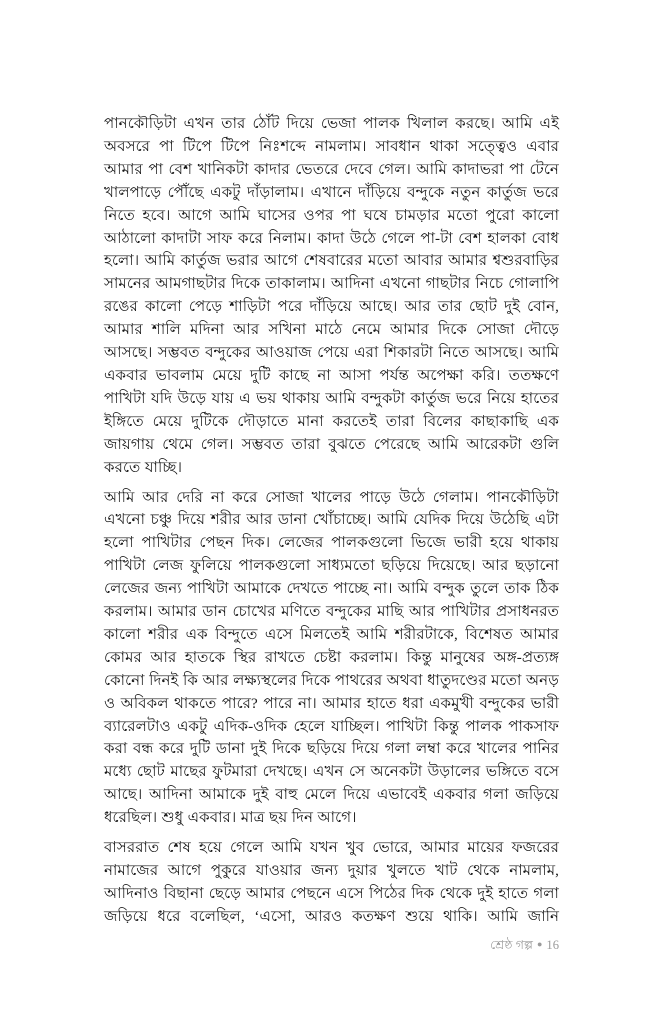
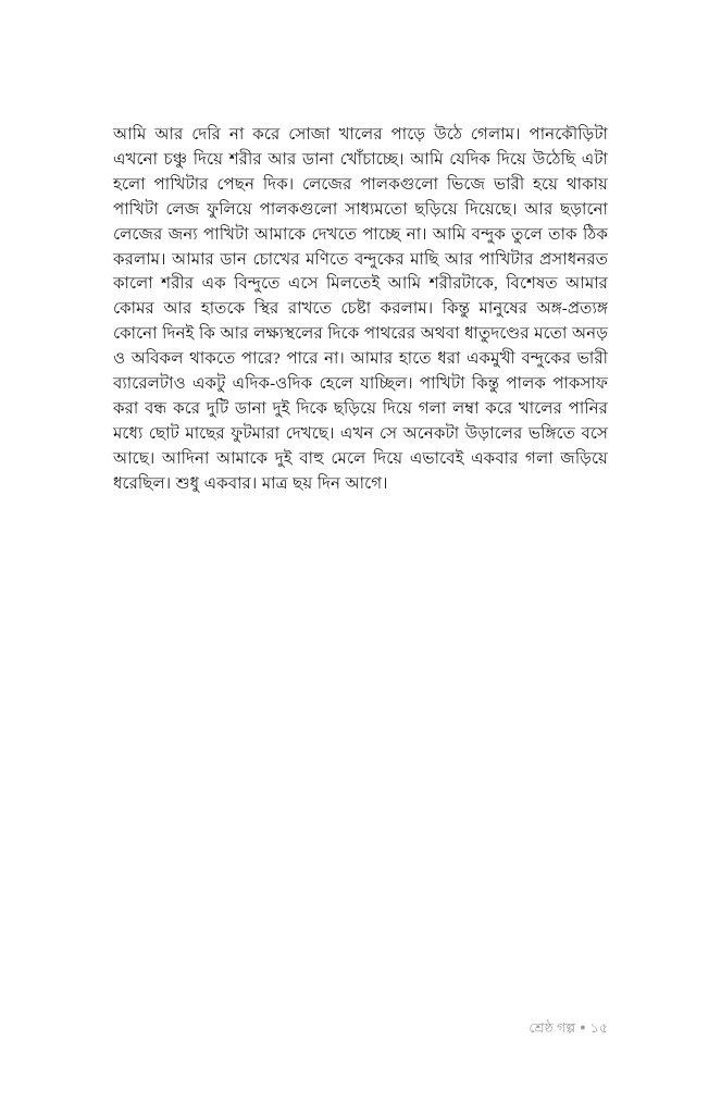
- পানকৌড়িটা এখন তার ঠোঁট দিয়ে ভেজা পালক খিলাল করছে। আমি এই অবসরে পা টিপে টিপে নিঃশব্দে নামলাম। সাবধান থাকা সত্ত্বেও এবার আমার পা বেশ খানিকটা কাদার ভেতরে দেবে গেল। আমি কাদাভরা পা টেনে খালপাড়ে পৌঁছে একটু দাঁড়ালাম। এখানে দাঁড়িয়ে বন্দুকে নতুন কার্তুজ ভরে নিতে হবে। আগে আমি ঘাসের ওপর পা ঘষে চামড়ার মতো পুরো কালো আঠালো কাদাটা সাফ করে নিলাম। কাদা উঠে গেলে পা-টা বেশ হালকা বোধ হলো। আমি কার্তুজ ভরার আগে শেষবারের মতো আবার আমার শ্বশুরবাড়ির সামনের আমগাছটার দিকে তাকালাম। আদিনা এখনো গাছটার নিচে গোলাপি রঙের কালো পেড়ে শাড়িটা পরে দাঁড়িয়ে আছে। আর তার ছোট দুই বোন, আমার শালি মদিনা আর সখিনা মাঠে নেমে আমার দিকে সোজা দৌড়ে আসছে। সম্ভবত বন্দুকের আওয়াজ পেয়ে এরা শিকারটা নিতে আসছে। আমি একবার ভাবলাম মেয়ে দুটি কাছে না আসা পর্যন্ত অপেক্ষা করি। ততক্ষণে পাখিটা যদি উড়ে যায় এ ভয় থাকায় আমি বন্দুকটা কার্তুজ ভরে নিয়ে হাতের ইঙ্গিতে মেয়ে দুটিকে দৌড়াতে মানা করতেই তারা বিলের কাছাকাছি এক জায়গায় থেমে গেল। সম্ভবত তারা বুঝতে পেরেছে আমি আরেকটা গুলি করতে যাচ্ছি।
  আমি আর দেরি না করে সোজা খালের পাড়ে উঠে গেলাম। পানকৌড়িটা এখনো চঞ্চু দিয়ে শরীর আর ডানা খোঁচাচ্ছে। আমি যেদিক দিয়ে উঠেছি এটা হলো পাখিটার পেছন দিক। লেজের পালকগুলো ভিজে ভারী হয়ে থাকায় পাখিটা লেজ ফুলিয়ে পালকগুলো সাধ্যমতো ছড়িয়ে দিয়েছে। আর ছড়ানো লেজের জন্য পাখিটা আমাকে দেখতে পাচ্ছে না। আমি বন্দুক তুলে তাক ঠিক করলাম। আমার ডান চোখের মণিতে বন্দুকের মাছি আর পাখিটার প্রসাধনরত কালো শরীর এক বিন্দুতে এসে মিলতেই আমি শরীরটাকে, বিশেষত আমার কোমর আর হাতকে স্থির রাখতে চেষ্টা করলাম। কিন্তু মানুষের অঙ্গ-প্রত্যঙ্গ কোনো দিনই কি আর লক্ষ্যস্থলের দিকে পাথরের অথবা ধাতুদণ্ডের মতো অনড় ও অবিকল থাকতে পারে? পারে না। আমার হাতে ধরা একমুখী বন্দুকের ভারী ব্যারেলটাও একটু এদিক-ওদিক হেলে যাচ্ছিল। পাখিটা কিন্তু পালক পাকসাফ করা বন্ধ করে দুটি ডানা দুই দিকে ছড়িয়ে দিয়ে গলা লম্বা করে খালের পানির মধ্যে ছোট মাছের ফুটমারা দেখছে। এখন সে অনেকটা উড়ালের ভঙ্গিতে বসে আছে। আদিনা আমাকে দুই বাহু মেলে দিয়ে এভাবেই একবার গলা জড়িয়ে ধরেছিল। শুধু একবার। মাত্র ছয় দিন আগে।
- বাসররাত শেষ হয়ে গেলে আমি যখন খুব ভোরে, আমার মায়ের ফজরের নামাজের আগে পুকুরে যাওয়ার জন্য দুয়ার খুলতে খাট থেকে নামলাম, আদিনাও বিছানা ছেড়ে আমার পেছনে এসে পিঠের দিক থেকে দুই হাতে গলা জড়িয়ে ধরে বলেছিল, ‘এসো, আরও কতক্ষণ শুয়ে থাকি। আমি জানি
- শ্রেষ্ঠ গল্প ● 16
+ শ্রেষ্ঠ গল্প ● ১৫
